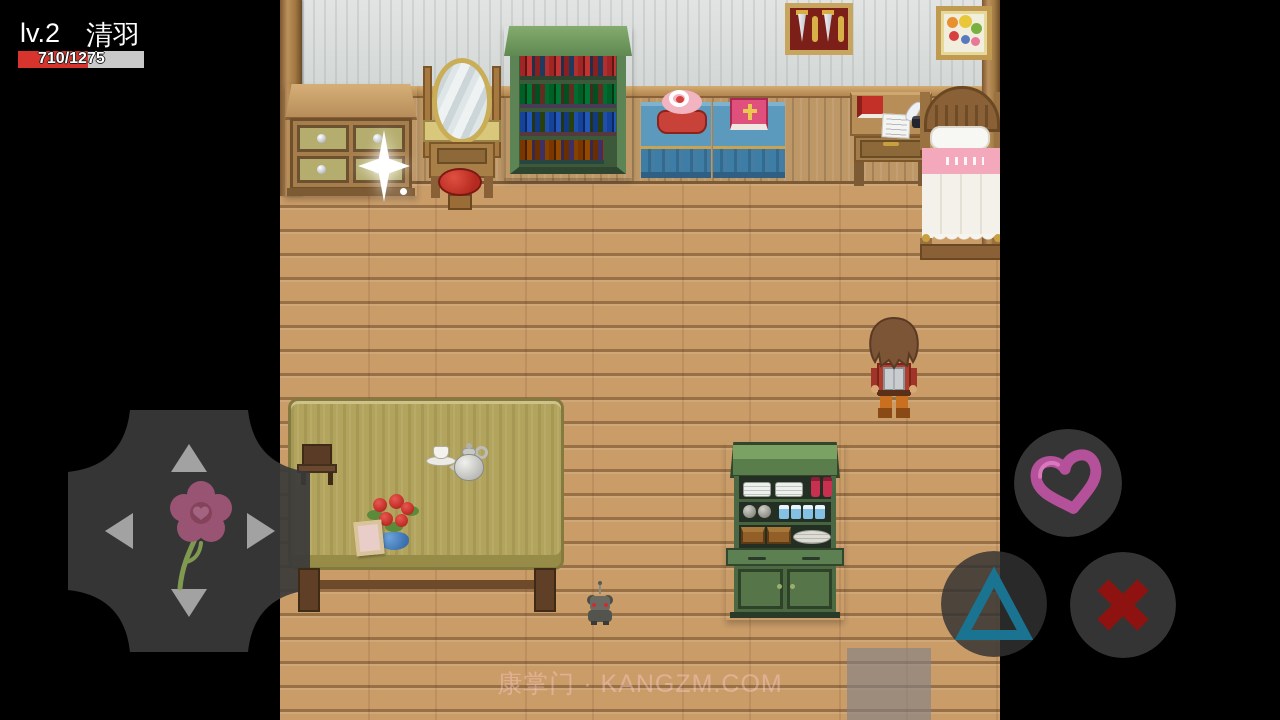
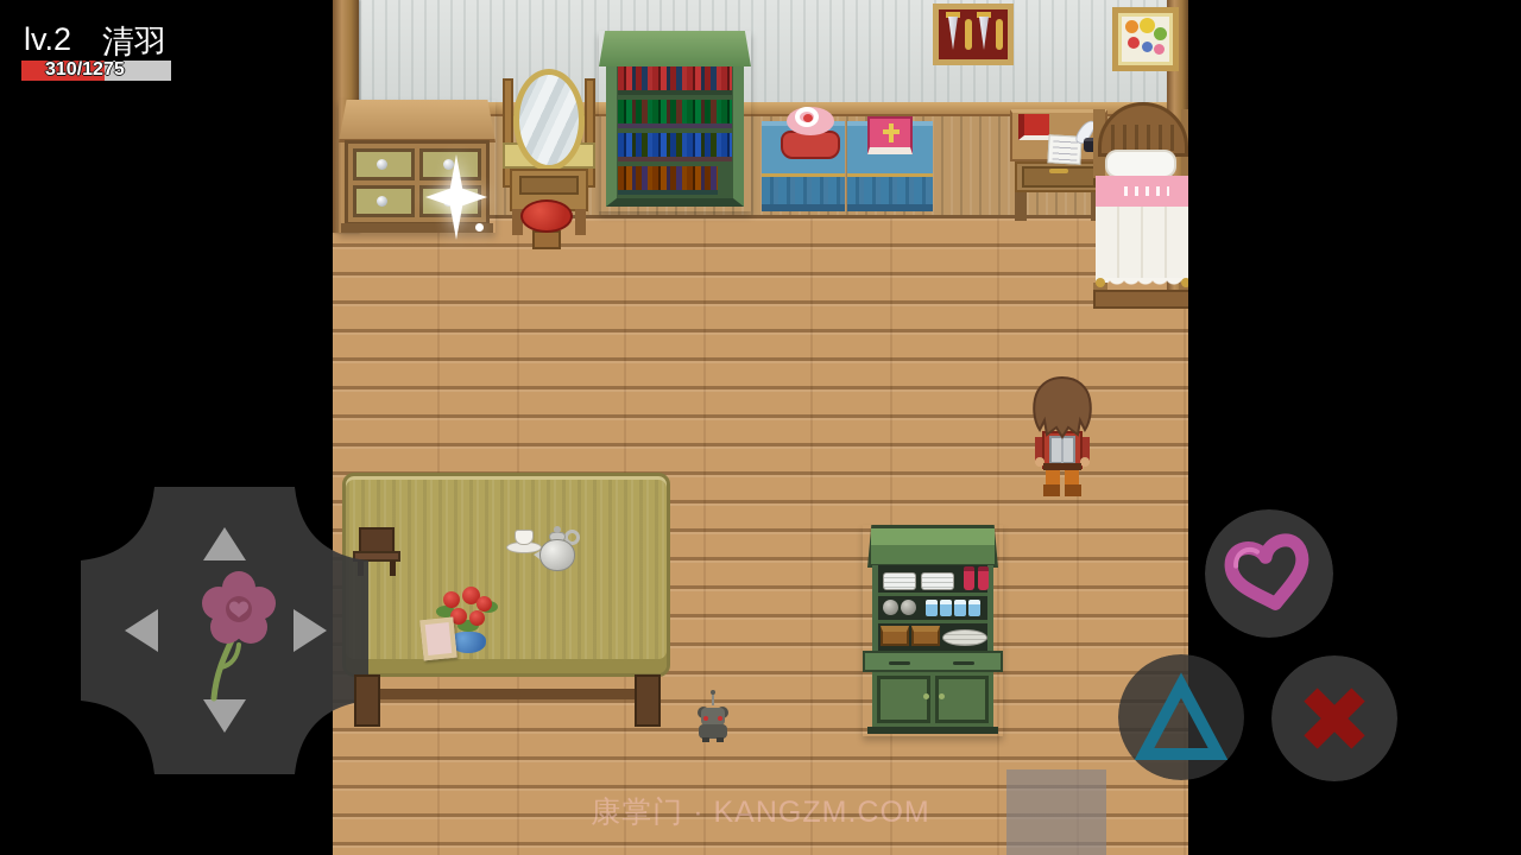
  lv.2
  清羽
- 710/1275
+ 310/1275
  康掌门 · KANGZM.COM
